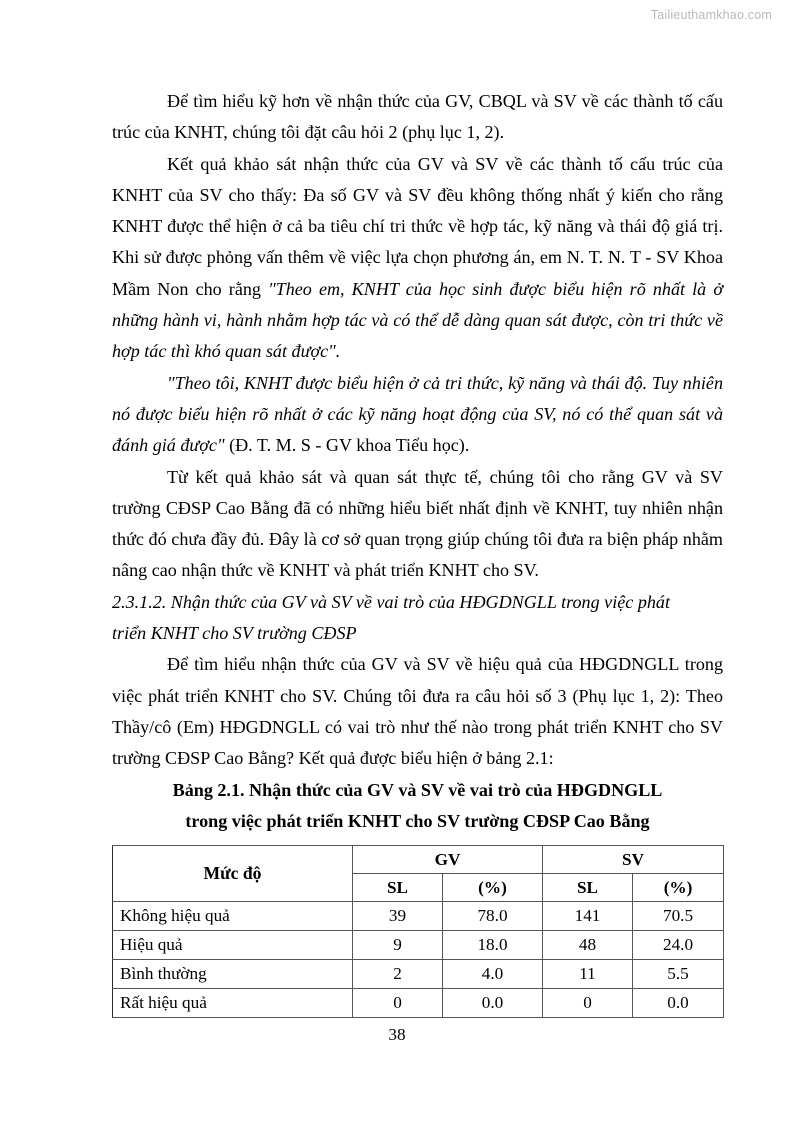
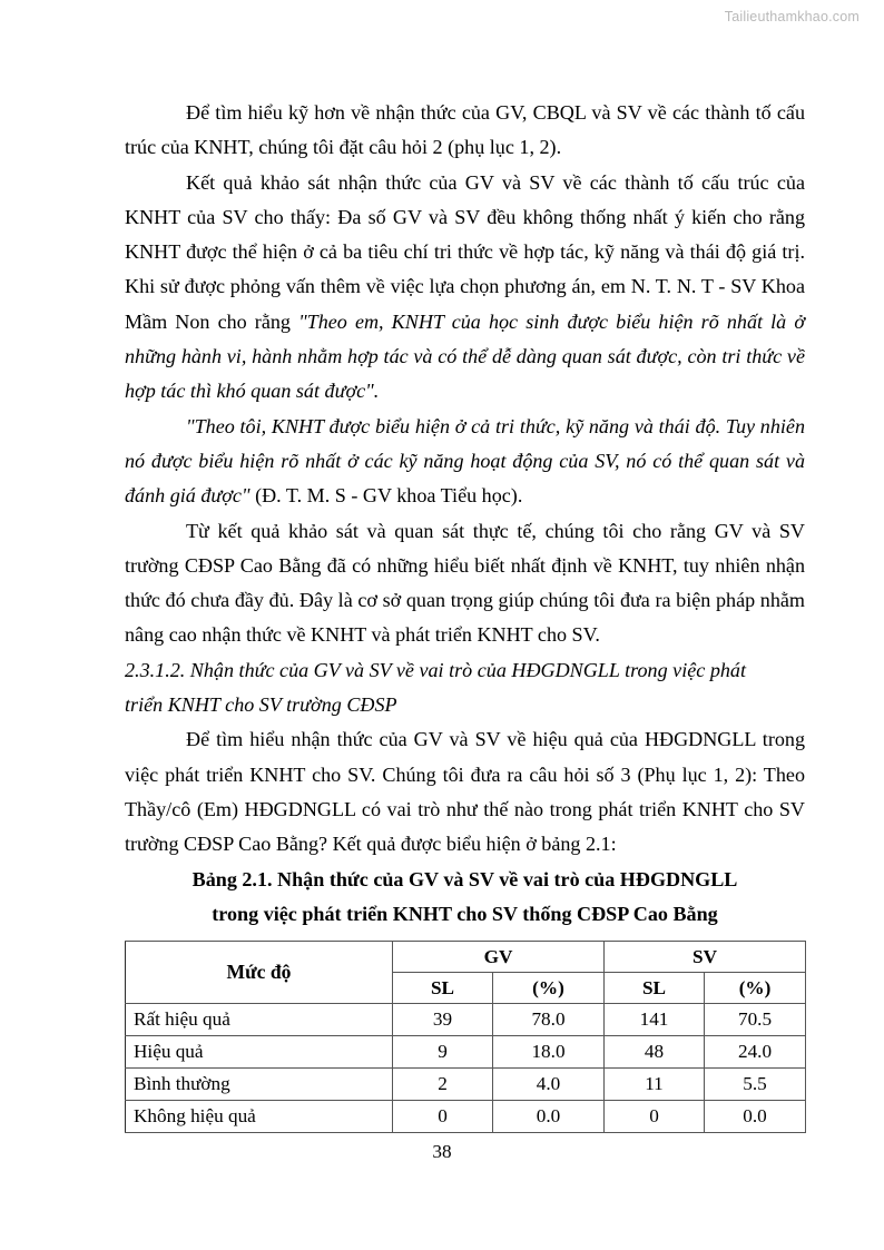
  Tailieuthamkhao.com
  Để tìm hiểu kỹ hơn về nhận thức của GV, CBQL và SV về các thành tố cấu trúc của KNHT, chúng tôi đặt câu hỏi 2 (phụ lục 1, 2).
  Kết quả khảo sát nhận thức của GV và SV về các thành tố cấu trúc của KNHT của SV cho thấy: Đa số GV và SV đều không thống nhất ý kiến cho rằng KNHT được thể hiện ở cả ba tiêu chí tri thức về hợp tác, kỹ năng và thái độ giá trị. Khi sử được phỏng vấn thêm về việc lựa chọn phương án, em N. T. N. T - SV Khoa Mầm Non cho rằng "Theo em, KNHT của học sinh được biểu hiện rõ nhất là ở những hành vi, hành nhằm hợp tác và có thể dễ dàng quan sát được, còn tri thức về hợp tác thì khó quan sát được".
  "Theo tôi, KNHT được biểu hiện ở cả tri thức, kỹ năng và thái độ. Tuy nhiên nó được biểu hiện rõ nhất ở các kỹ năng hoạt động của SV, nó có thể quan sát và đánh giá được" (Đ. T. M. S - GV khoa Tiểu học).
  Từ kết quả khảo sát và quan sát thực tế, chúng tôi cho rằng GV và SV trường CĐSP Cao Bằng đã có những hiểu biết nhất định về KNHT, tuy nhiên nhận thức đó chưa đầy đủ. Đây là cơ sở quan trọng giúp chúng tôi đưa ra biện pháp nhằm nâng cao nhận thức về KNHT và phát triển KNHT cho SV.
  2.3.1.2. Nhận thức của GV và SV về vai trò của HĐGDNGLL trong việc phát
  triển KNHT cho SV trường CĐSP
  Để tìm hiểu nhận thức của GV và SV về hiệu quả của HĐGDNGLL trong việc phát triển KNHT cho SV. Chúng tôi đưa ra câu hỏi số 3 (Phụ lục 1, 2): Theo Thầy/cô (Em) HĐGDNGLL có vai trò như thế nào trong phát triển KNHT cho SV trường CĐSP Cao Bằng? Kết quả được biểu hiện ở bảng 2.1:
  Bảng 2.1. Nhận thức của GV và SV về vai trò của HĐGDNGLL
- trong việc phát triển KNHT cho SV trường CĐSP Cao Bằng
+ trong việc phát triển KNHT cho SV thống CĐSP Cao Bằng
  Mức độ	GV	SV
  SL	(%)	SL	(%)
- Không hiệu quả	39	78.0	141	70.5
+ Rất hiệu quả	39	78.0	141	70.5
  Hiệu quả	9	18.0	48	24.0
  Bình thường	2	4.0	11	5.5
- Rất hiệu quả	0	0.0	0	0.0
+ Không hiệu quả	0	0.0	0	0.0
  38
